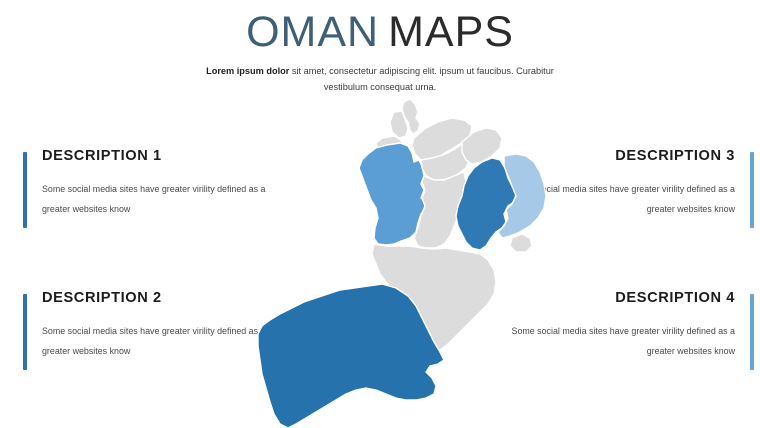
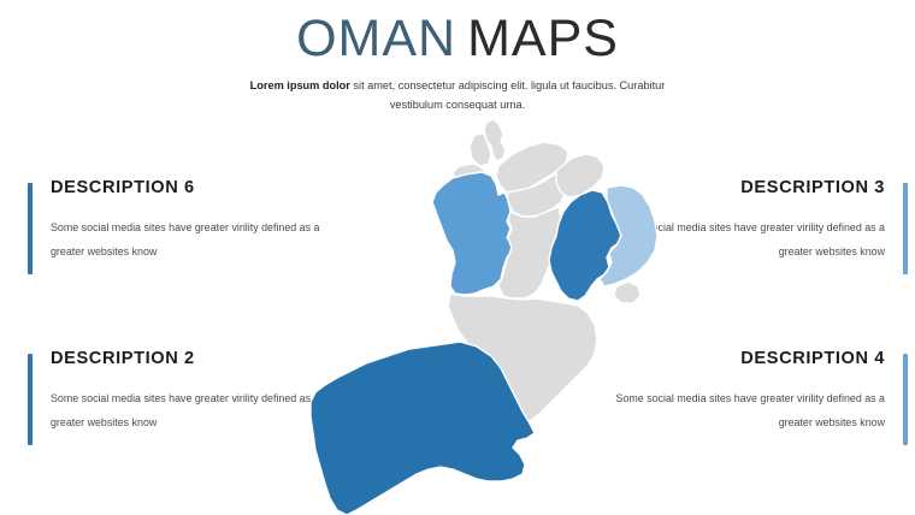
  OMAN MAPS
- Lorem ipsum dolor sit amet, consectetur adipiscing elit. ipsum ut faucibus. Curabitur vestibulum consequat urna.
+ Lorem ipsum dolor sit amet, consectetur adipiscing elit. ligula ut faucibus. Curabitur vestibulum consequat urna.
- DESCRIPTION 1
+ DESCRIPTION 6
  Some social media sites have greater virility defined as a greater websites know
  DESCRIPTION 2
  Some social media sites have greater virility defined as greater websites know
  DESCRIPTION 3
  cial media sites have greater virility defined as a greater websites know
  DESCRIPTION 4
  Some social media sites have greater virility defined as a greater websites know
